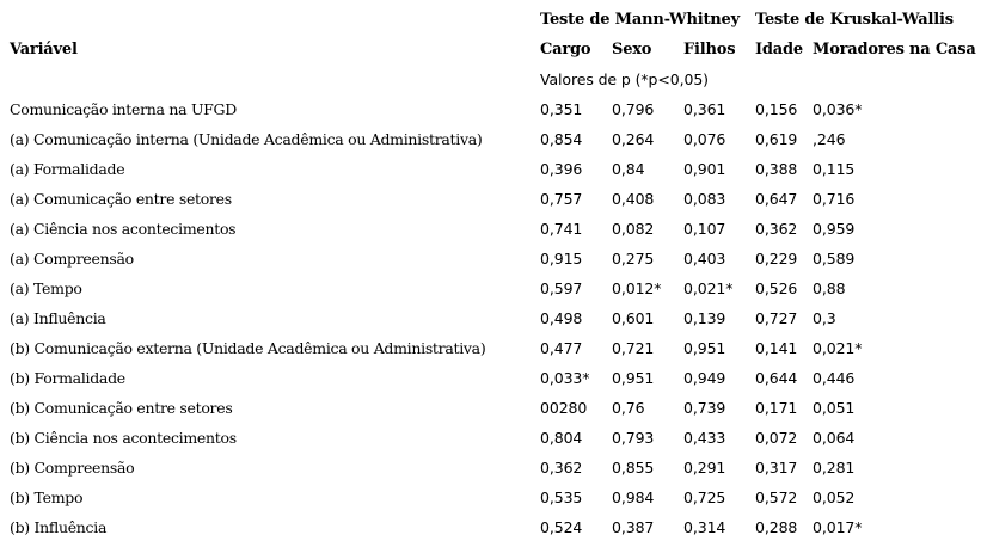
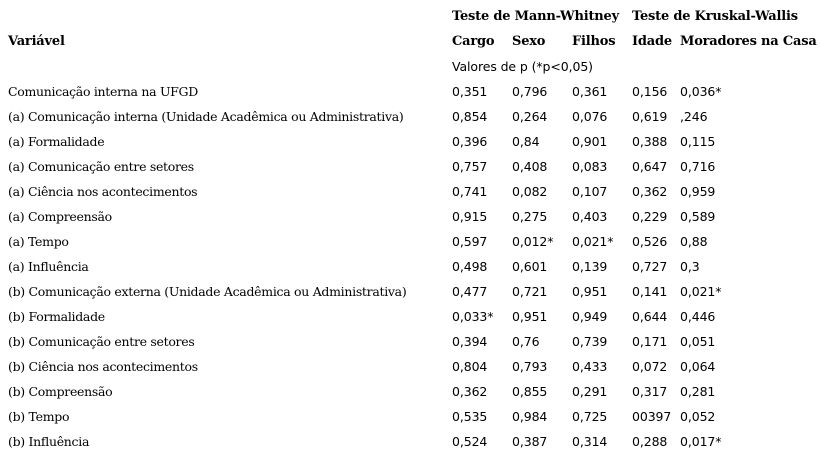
  Teste de Mann-Whitney
  Teste de Kruskal-Wallis
  Variável
  Cargo
  Sexo
  Filhos
  Idade
  Moradores na Casa
  Valores de p (*p<0,05)
  Comunicação interna na UFGD
  0,351
  0,796
  0,361
  0,156
  0,036*
  (a) Comunicação interna (Unidade Acadêmica ou Administrativa)
  0,854
  0,264
  0,076
  0,619
  ,246
  (a) Formalidade
  0,396
  0,84
  0,901
  0,388
  0,115
  (a) Comunicação entre setores
  0,757
  0,408
  0,083
  0,647
  0,716
  (a) Ciência nos acontecimentos
  0,741
  0,082
  0,107
  0,362
  0,959
  (a) Compreensão
  0,915
  0,275
  0,403
  0,229
  0,589
  (a) Tempo
  0,597
  0,012*
  0,021*
  0,526
  0,88
  (a) Influência
  0,498
  0,601
  0,139
  0,727
  0,3
  (b) Comunicação externa (Unidade Acadêmica ou Administrativa)
  0,477
  0,721
  0,951
  0,141
  0,021*
  (b) Formalidade
  0,033*
  0,951
  0,949
  0,644
  0,446
  (b) Comunicação entre setores
- 00280
+ 0,394
  0,76
  0,739
  0,171
  0,051
  (b) Ciência nos acontecimentos
  0,804
  0,793
  0,433
  0,072
  0,064
  (b) Compreensão
  0,362
  0,855
  0,291
  0,317
  0,281
  (b) Tempo
  0,535
  0,984
  0,725
- 0,572
+ 00397
  0,052
  (b) Influência
  0,524
  0,387
  0,314
  0,288
  0,017*
